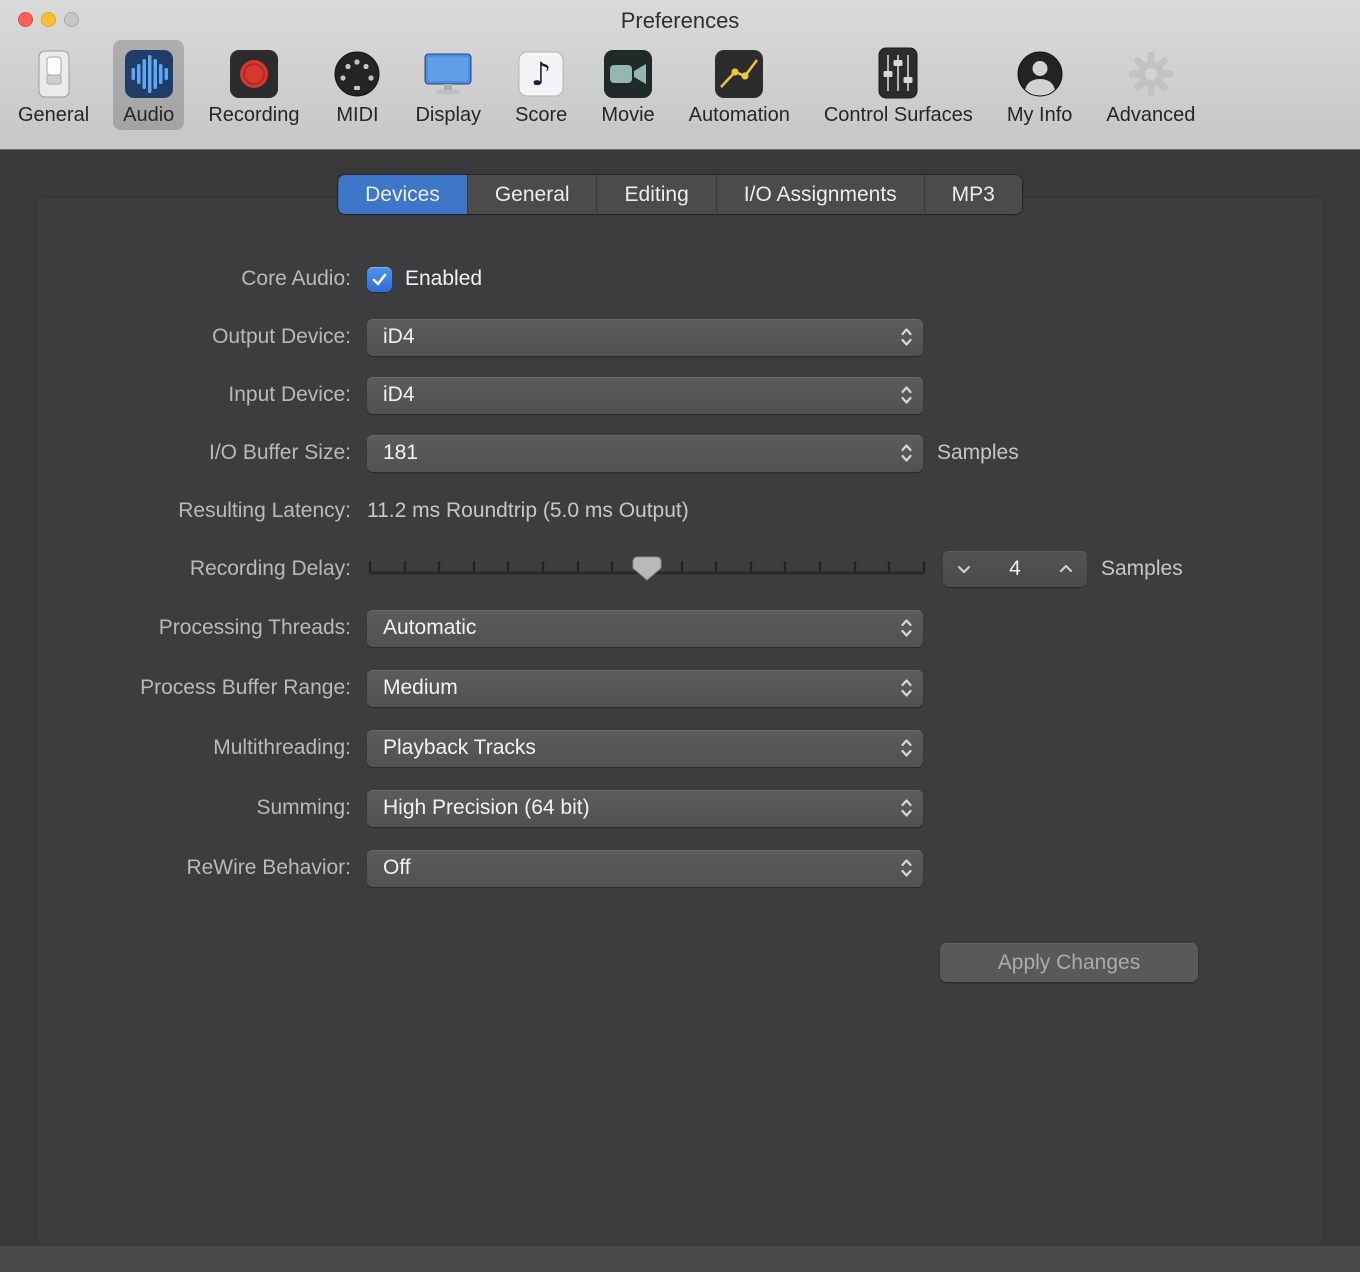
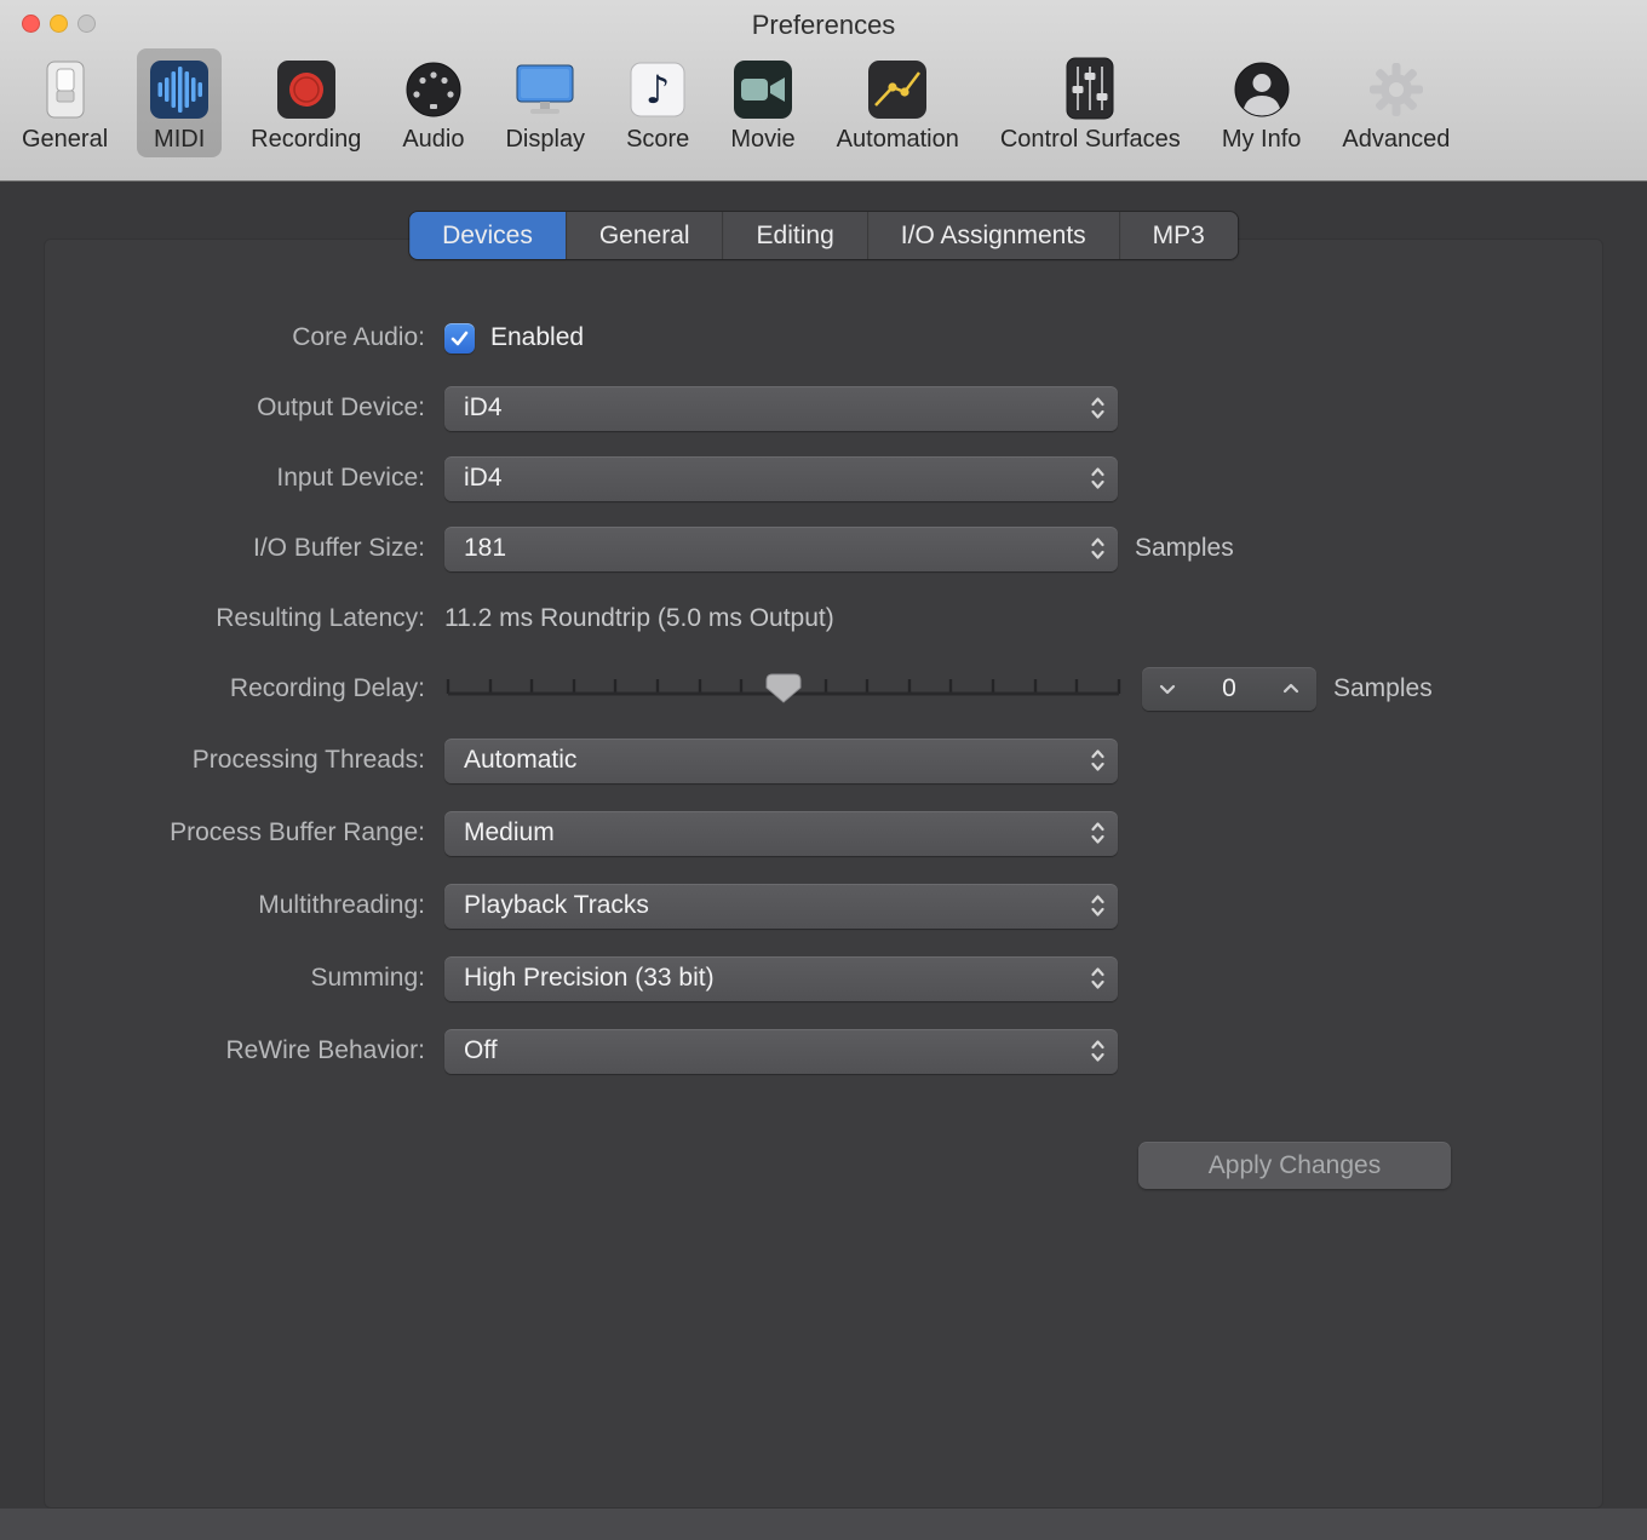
  Preferences
  General
- Audio
+ MIDI
  Recording
- MIDI
+ Audio
  Display
  ♪
  Score
  Movie
  Automation
  Control Surfaces
  My Info
  Advanced
  Devices
  General
  Editing
  I/O Assignments
  MP3
  Core Audio:
  Enabled
  Output Device:
  iD4
  Input Device:
  iD4
  I/O Buffer Size:
  181
  Samples
  Resulting Latency:
  11.2 ms Roundtrip (5.0 ms Output)
  Recording Delay:
- 4
+ 0
  Samples
  Processing Threads:
  Automatic
  Process Buffer Range:
  Medium
  Multithreading:
  Playback Tracks
  Summing:
- High Precision (64 bit)
+ High Precision (33 bit)
  ReWire Behavior:
  Off
  Apply Changes
